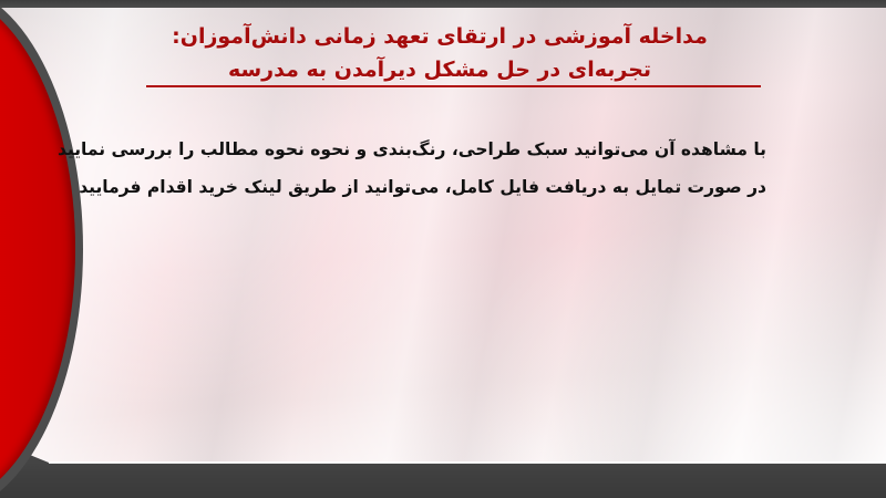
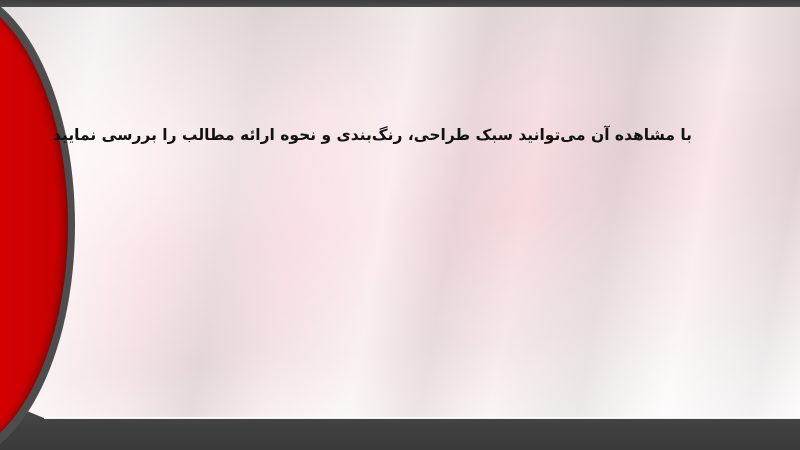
- مداخله آموزشی در ارتقای تعهد زمانی دانش‌آموزان:
- تجربه‌ای در حل مشکل دیرآمدن به مدرسه
- با مشاهده آن می‌توانید سبک طراحی، رنگ‌بندی و نحوه نحوه مطالب را بررسی نمایید
+ با مشاهده آن می‌توانید سبک طراحی، رنگ‌بندی و نحوه ارائه مطالب را بررسی نمایید
- در صورت تمایل به دریافت فایل کامل، می‌توانید از طریق لینک خرید اقدام فرمایید
